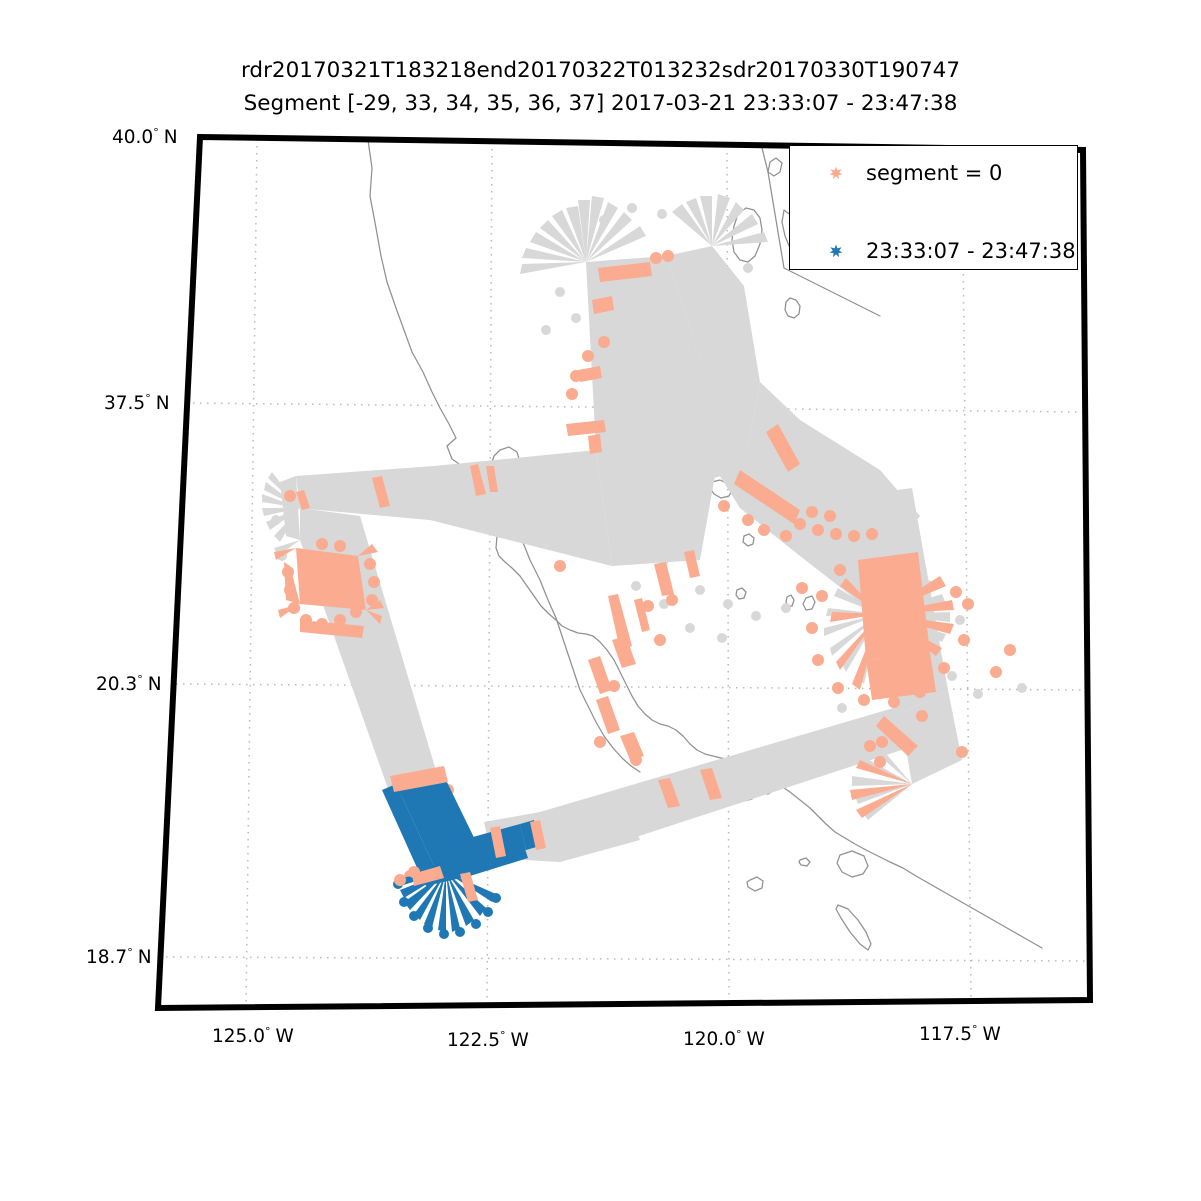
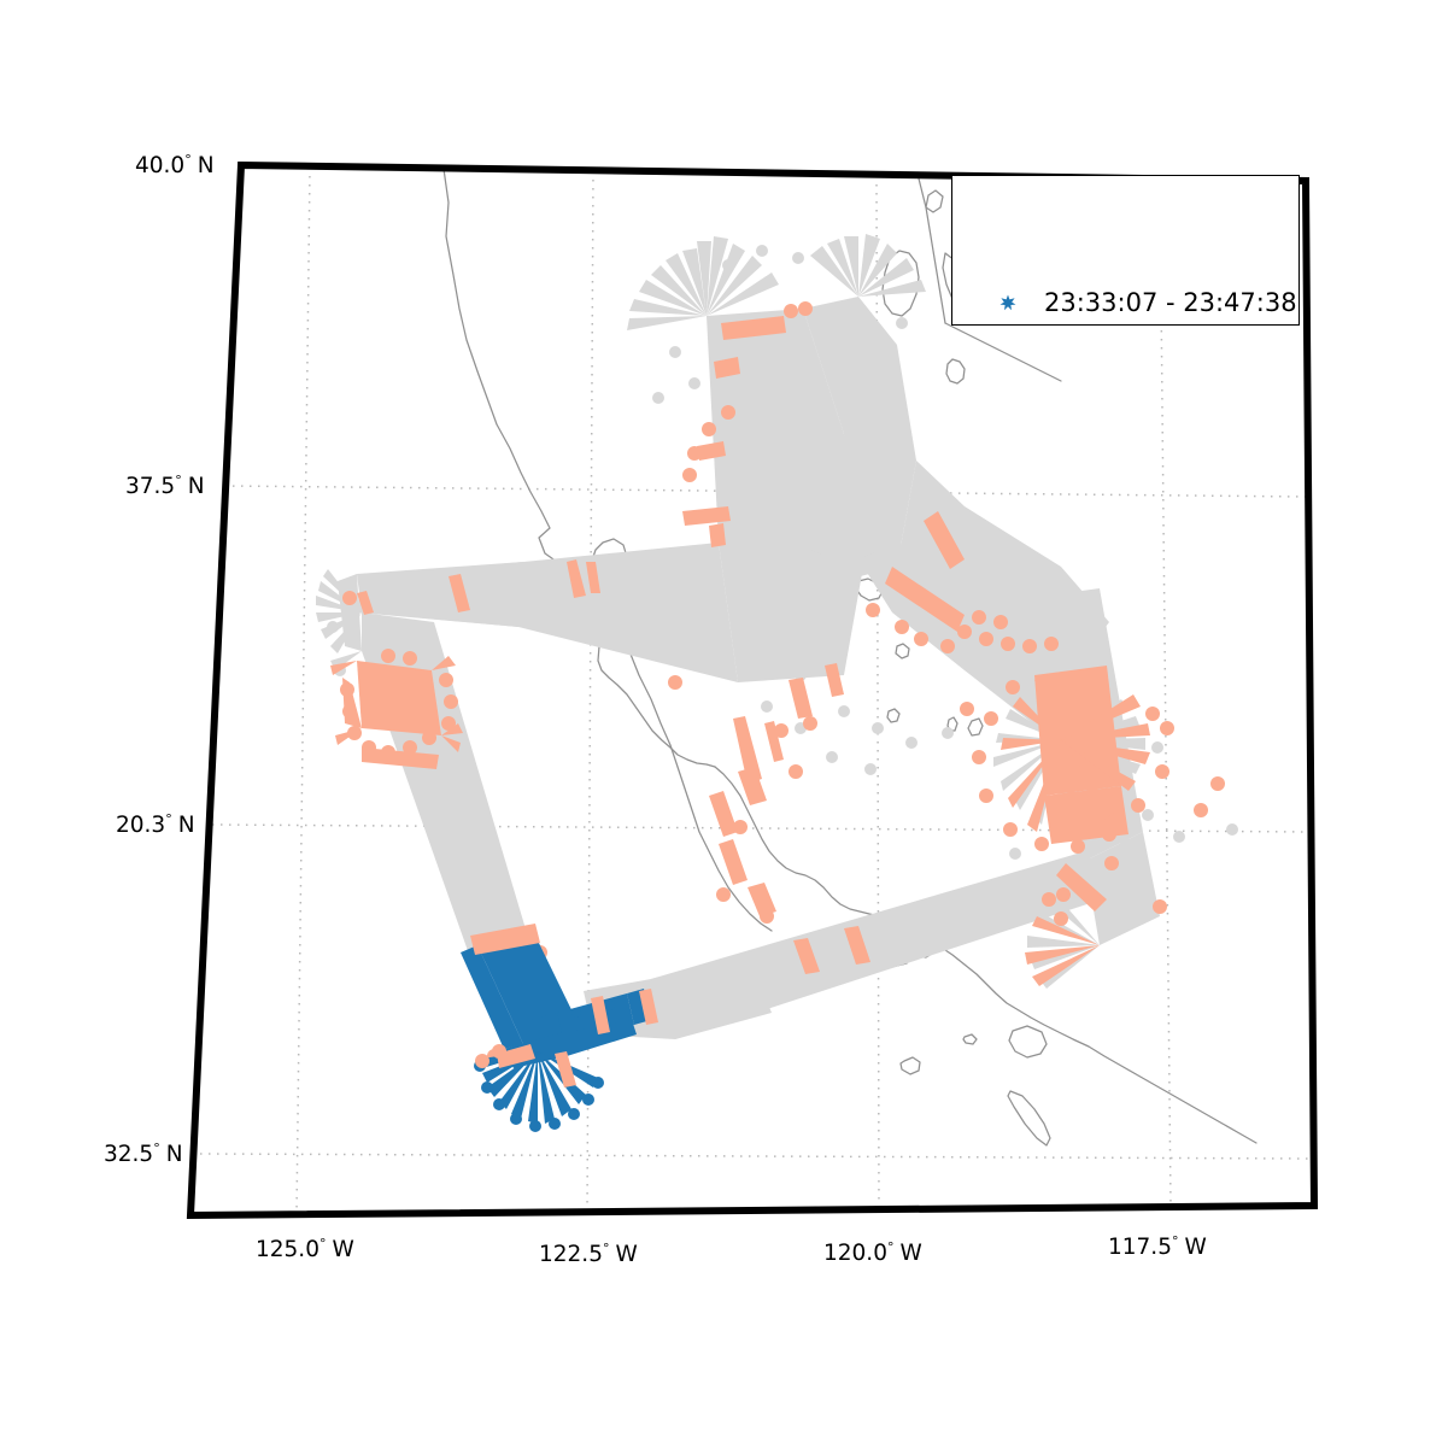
- rdr20170321T183218end20170322T013232sdr20170330T190747
- Segment [-29, 33, 34, 35, 36, 37] 2017-03-21 23:33:07 - 23:47:38
  40.0° N
  37.5° N
  20.3° N
- 18.7° N
+ 32.5° N
  125.0° W
  122.5° W
  120.0° W
  117.5° W
- segment = 0
  23:33:07 - 23:47:38
